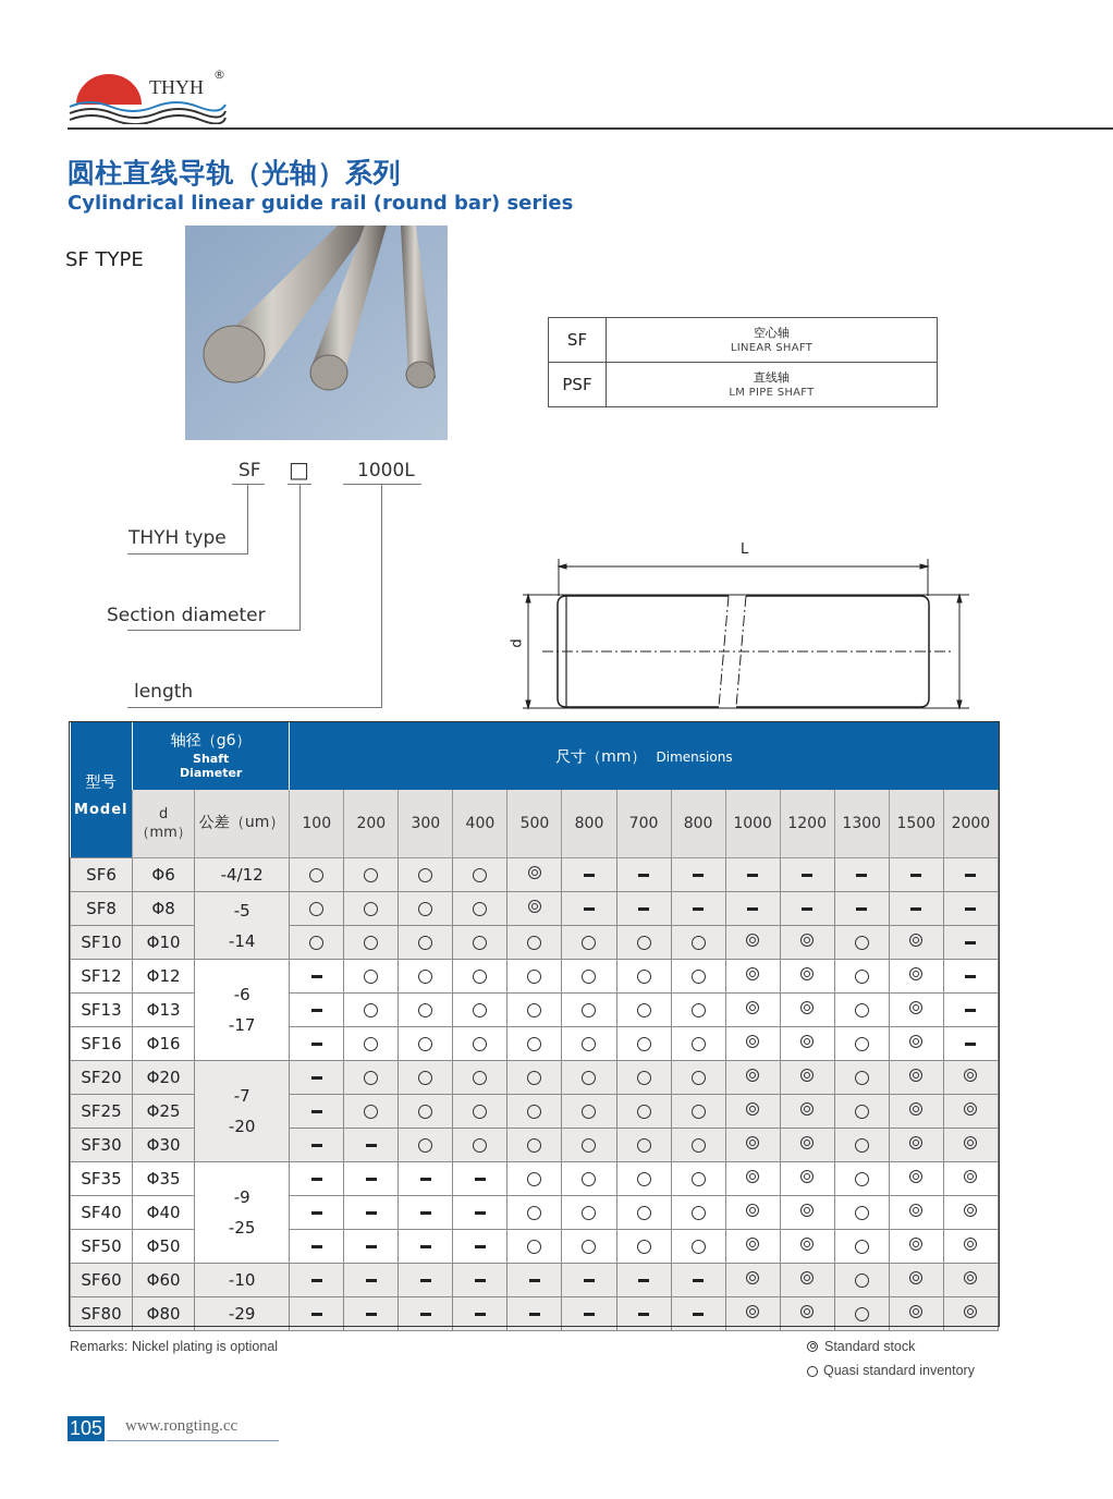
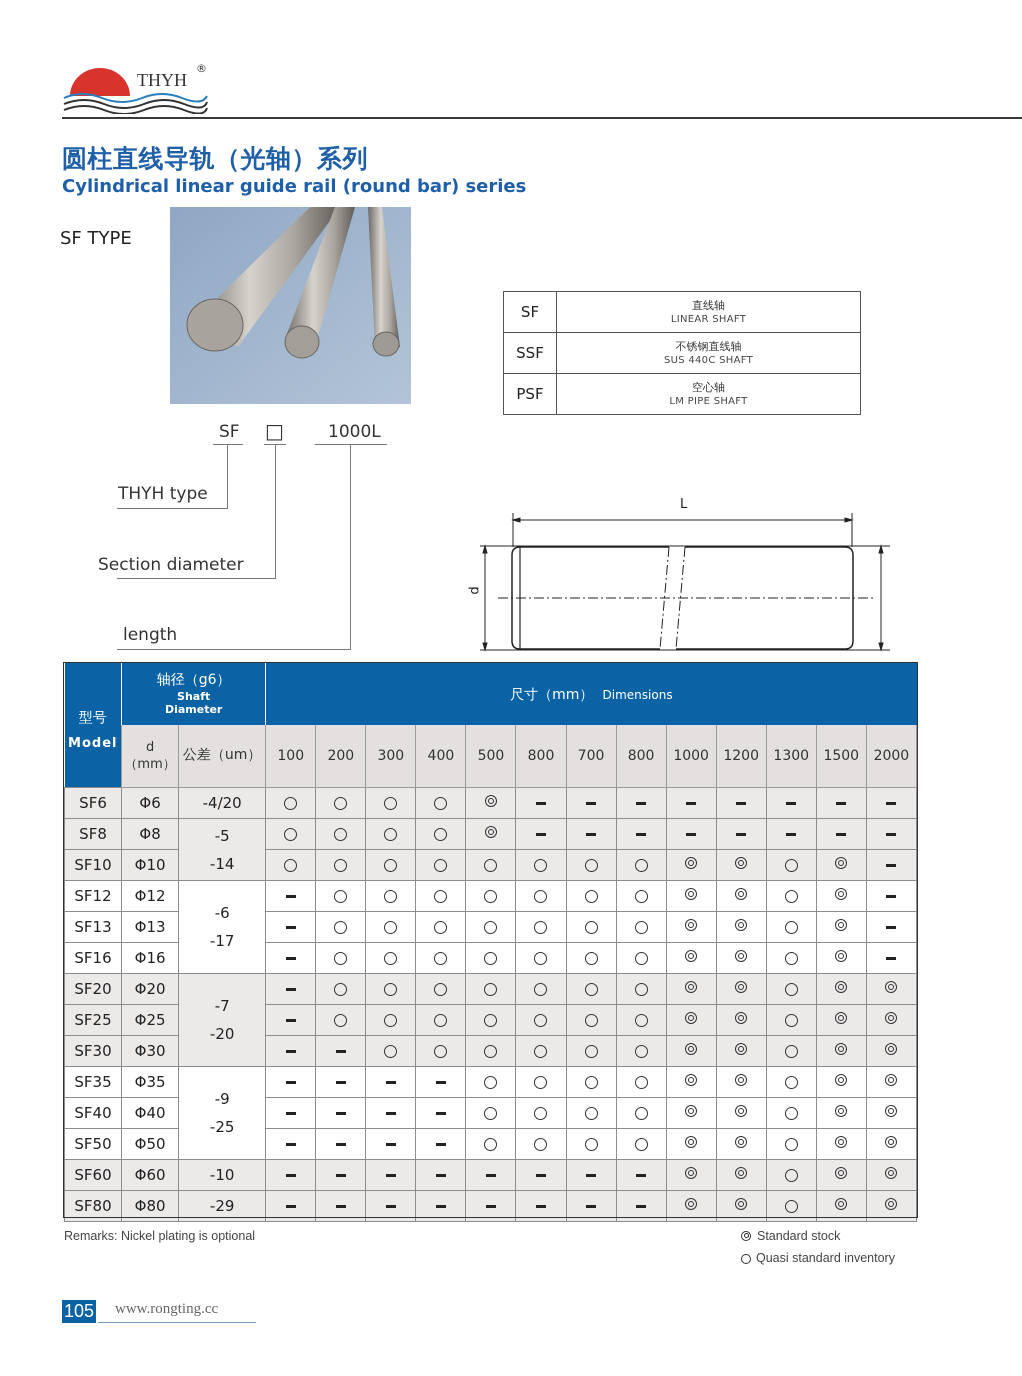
  THYH
  ®
  圆柱直线导轨（光轴）系列
  Cylindrical linear guide rail (round bar) series
  SF TYPE
  SF
  □
  1000L
  THYH type
  Section diameter
  length
- SF	空心轴 LINEAR SHAFT
+ SF	直线轴 LINEAR SHAFT
+ SSF	不锈钢直线轴 SUS 440C SHAFT
- PSF	直线轴 LM PIPE SHAFT
+ PSF	空心轴 LM PIPE SHAFT
  L
  型号 Model	轴径（g6） Shaft Diameter	尺寸（mm） Dimensions
  d（mm）	公差（um）	100	200	300	400	500	800	700	800	1000	1200	1300	1500	2000
- SF6	Φ6	-4/12
+ SF6	Φ6	-4/20
  SF8	Φ8	-5-14
  SF10	Φ10
  SF12	Φ12	-6-17
  SF13	Φ13
  SF16	Φ16
  SF20	Φ20	-7-20
  SF25	Φ25
  SF30	Φ30
  SF35	Φ35	-9-25
  SF40	Φ40
  SF50	Φ50
  SF60	Φ60	-10
  SF80	Φ80	-29
  Remarks: Nickel plating is optional
  Standard stock
  Quasi standard inventory
  105
  www.rongting.cc
